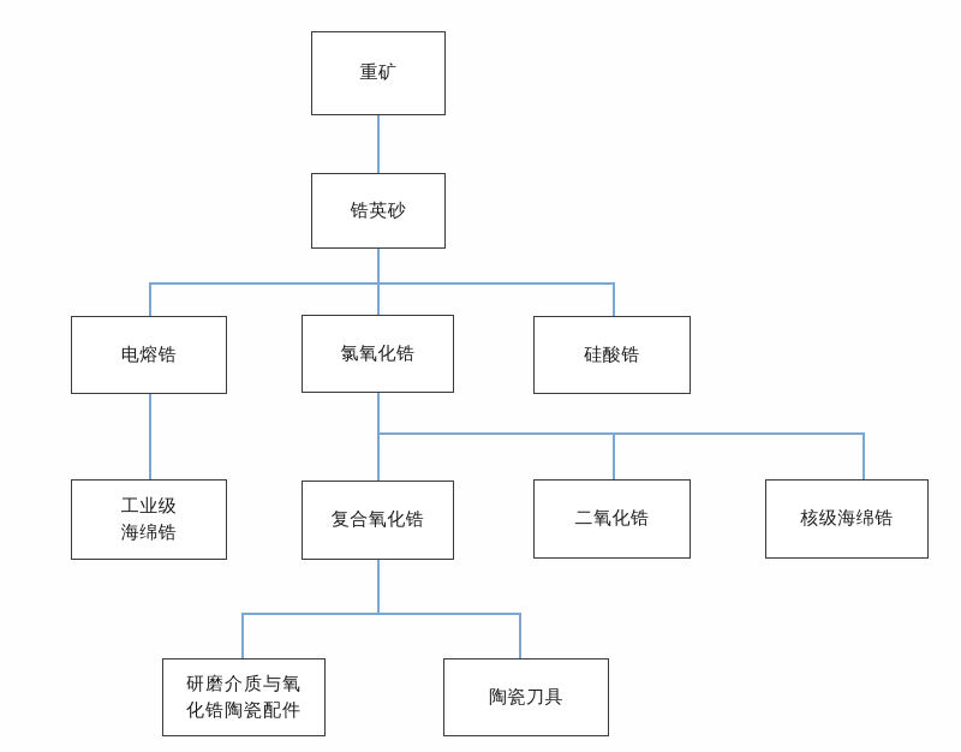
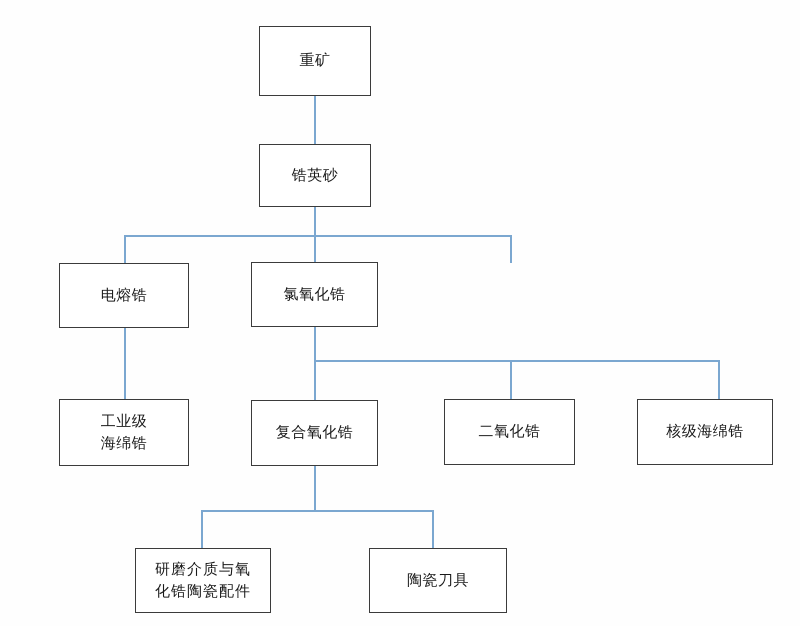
  重矿
  锆英砂
  电熔锆
  氯氧化锆
- 硅酸锆
  工业级
  海绵锆
  复合氧化锆
  二氧化锆
  核级海绵锆
  研磨介质与氧
  化锆陶瓷配件
  陶瓷刀具
